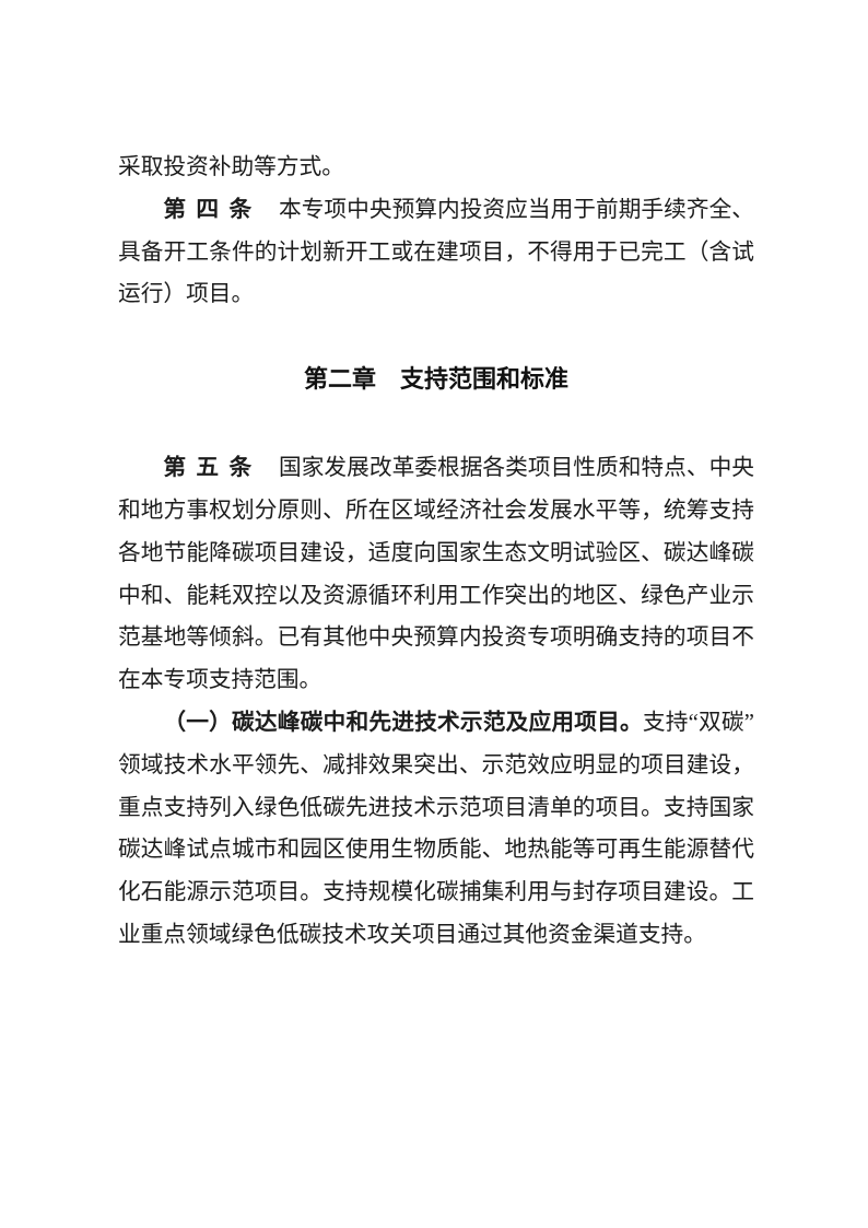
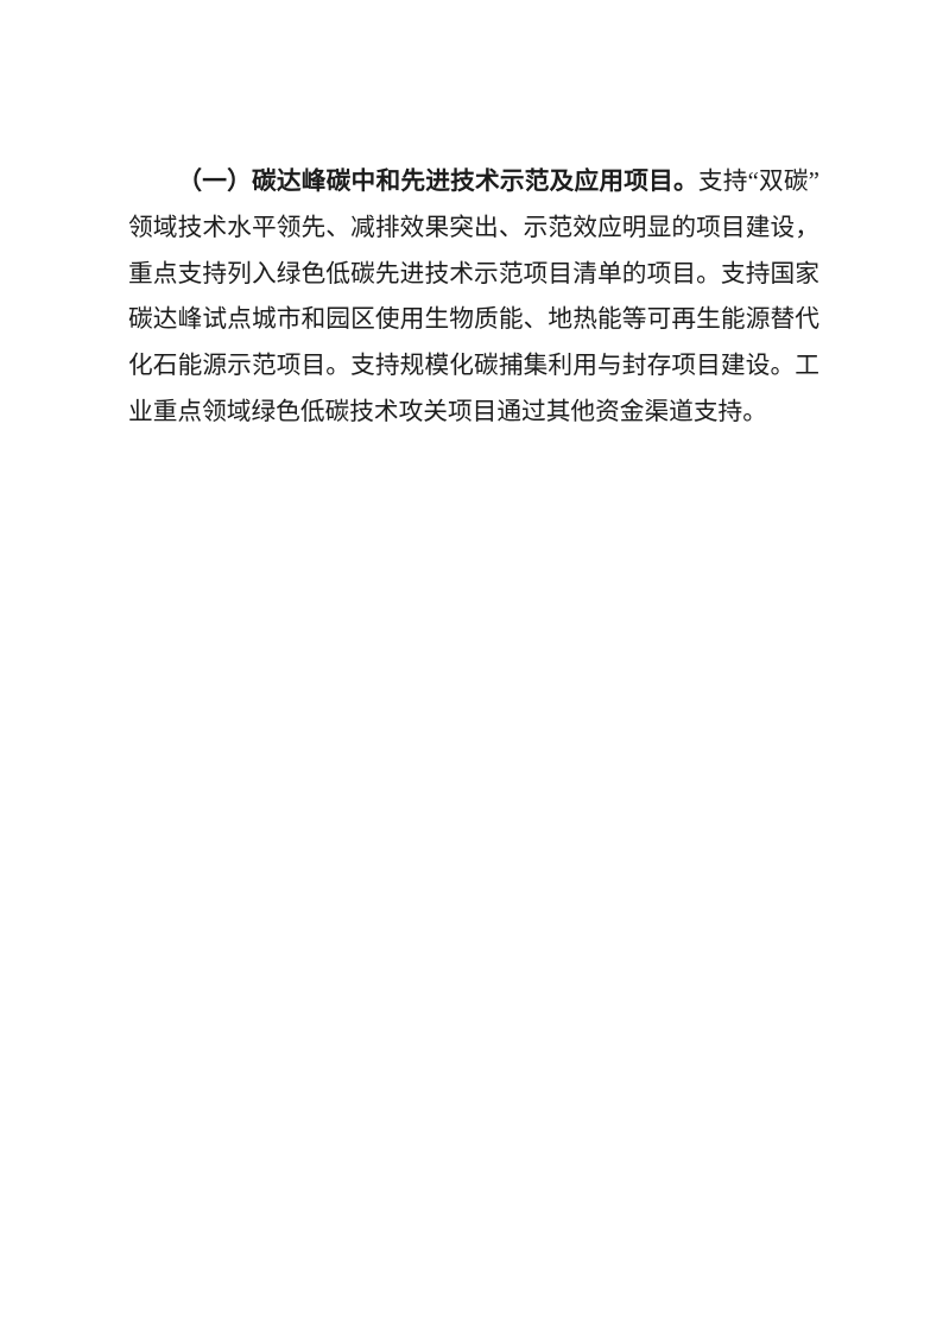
- 采取投资补助等方式。
- 第四条 本专项中央预算内投资应当用于前期手续齐全、具备开工条件的计划新开工或在建项目，不得用于已完工（含试运行）项目。
- 第二章 支持范围和标准
- 第五条 国家发展改革委根据各类项目性质和特点、中央和地方事权划分原则、所在区域经济社会发展水平等，统筹支持各地节能降碳项目建设，适度向国家生态文明试验区、碳达峰碳中和、能耗双控以及资源循环利用工作突出的地区、绿色产业示范基地等倾斜。已有其他中央预算内投资专项明确支持的项目不在本专项支持范围。
  （一）碳达峰碳中和先进技术示范及应用项目。支持“双碳”领域技术水平领先、减排效果突出、示范效应明显的项目建设，重点支持列入绿色低碳先进技术示范项目清单的项目。支持国家碳达峰试点城市和园区使用生物质能、地热能等可再生能源替代化石能源示范项目。支持规模化碳捕集利用与封存项目建设。工业重点领域绿色低碳技术攻关项目通过其他资金渠道支持。
